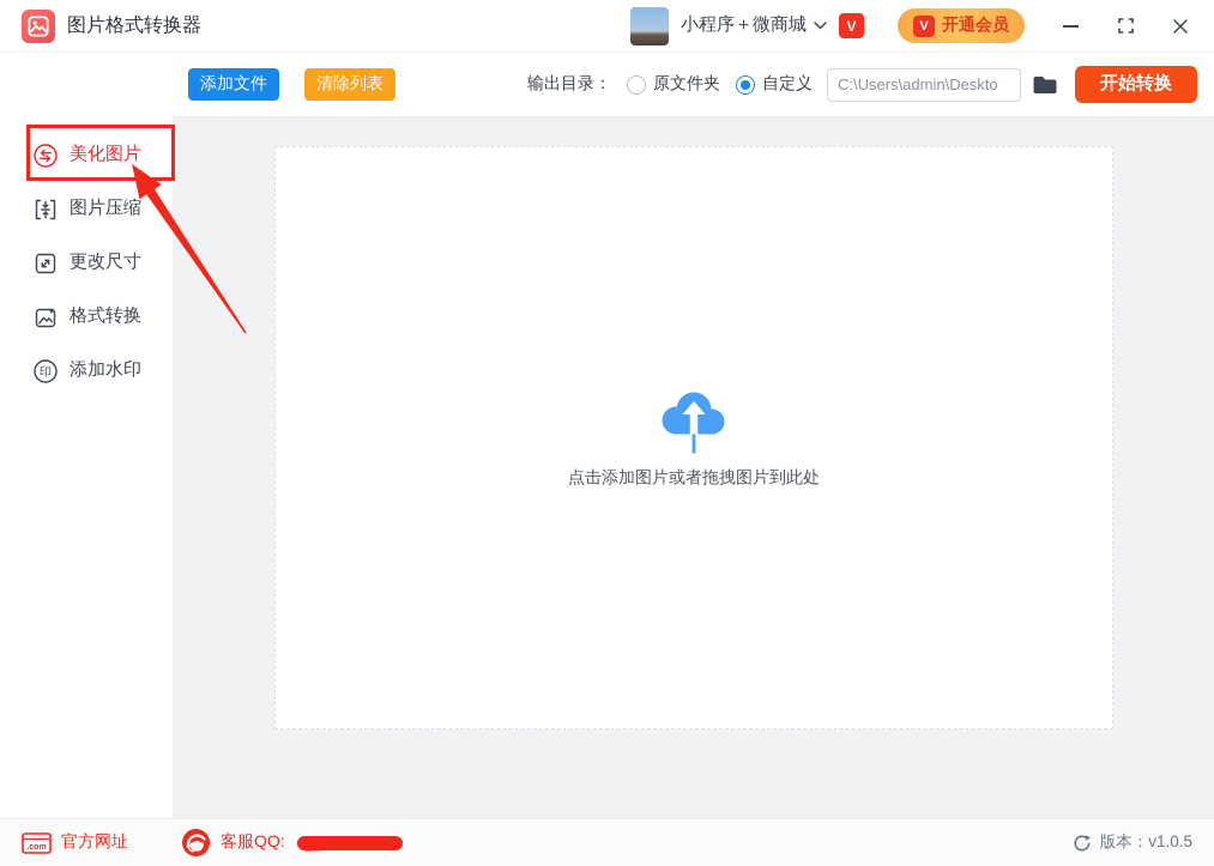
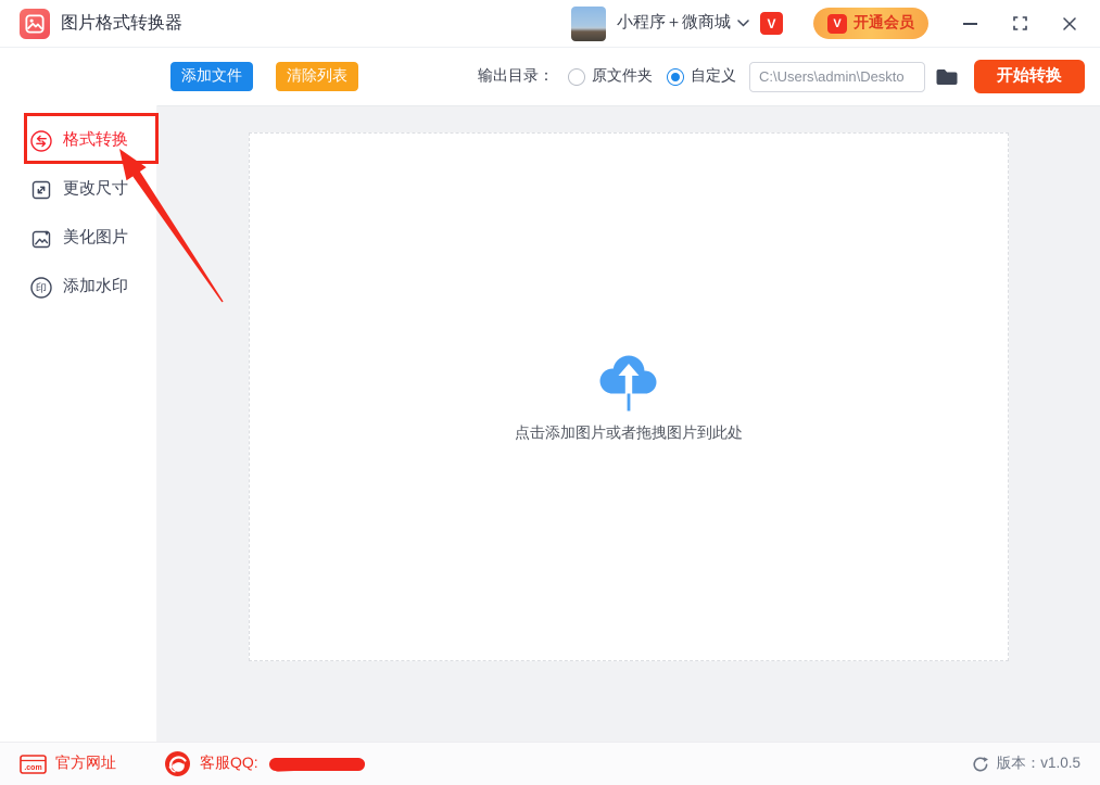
  图片格式转换器
  小程序＋微商城
  V
  V
  开通会员
  添加文件
  清除列表
  输出目录：
  原文件夹
  自定义
  C:\Users\admin\Deskto
  开始转换
- 美化图片
+ 格式转换
- 图片压缩
  更改尺寸
- 格式转换
+ 美化图片
  印
  添加水印
  点击添加图片或者拖拽图片到此处
  官方网址
  客服QQ:
  版本：v1.0.5
